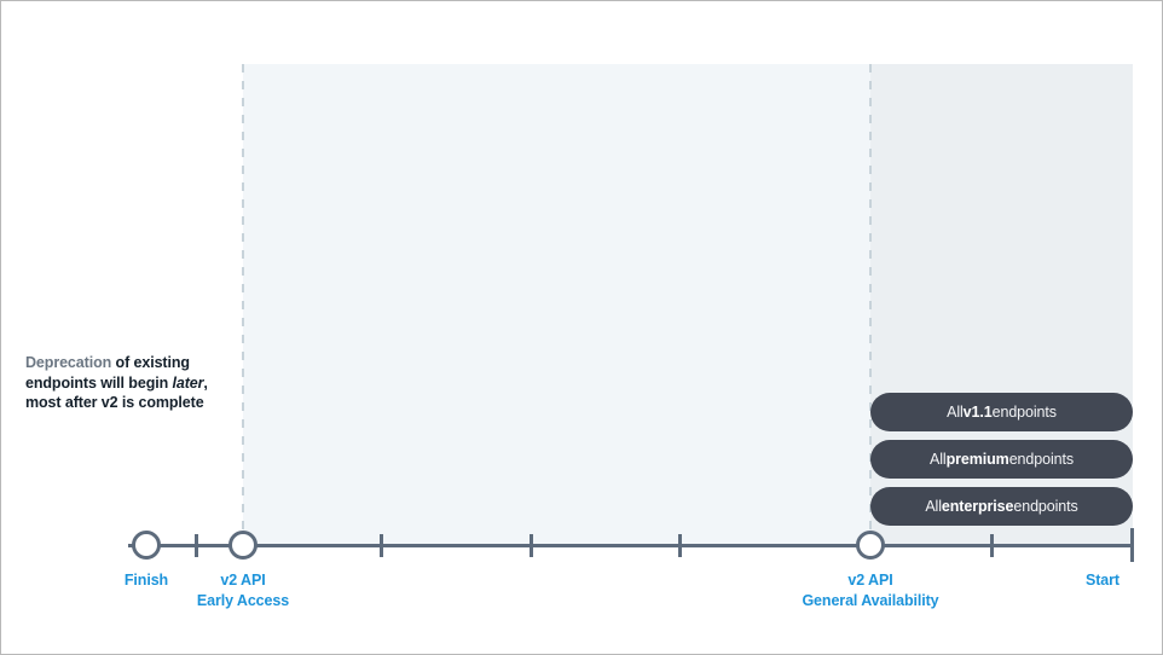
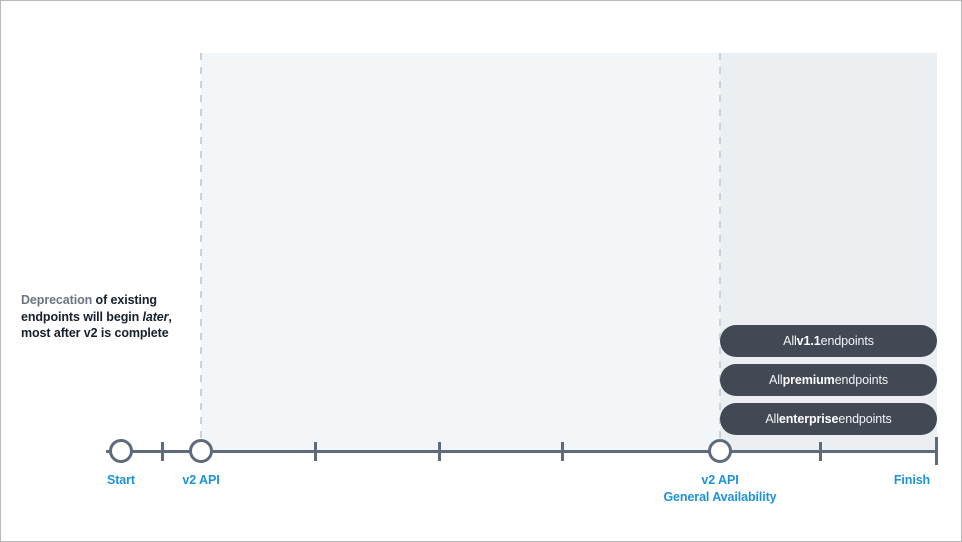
  Deprecation of existing endpoints will begin later, most after v2 is complete
  All
  v1.1
  endpoints
  All
  premium
  endpoints
  All
  enterprise
  endpoints
- Finish
+ Start
  v2 API
- Early Access
  v2 API
  General Availability
- Start
+ Finish
